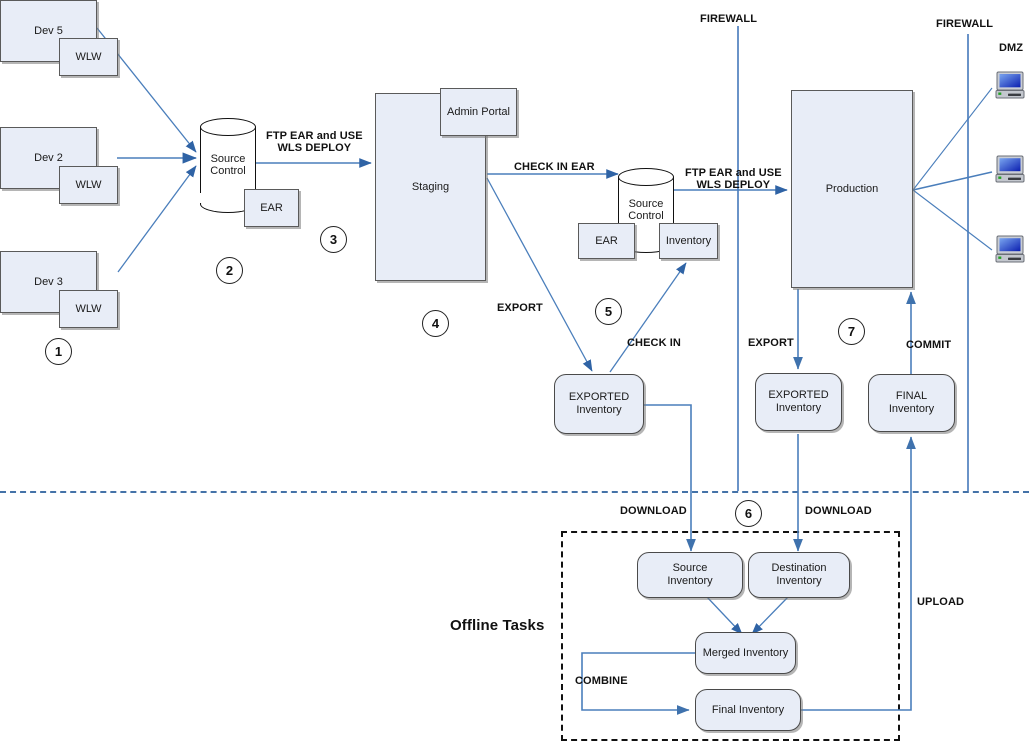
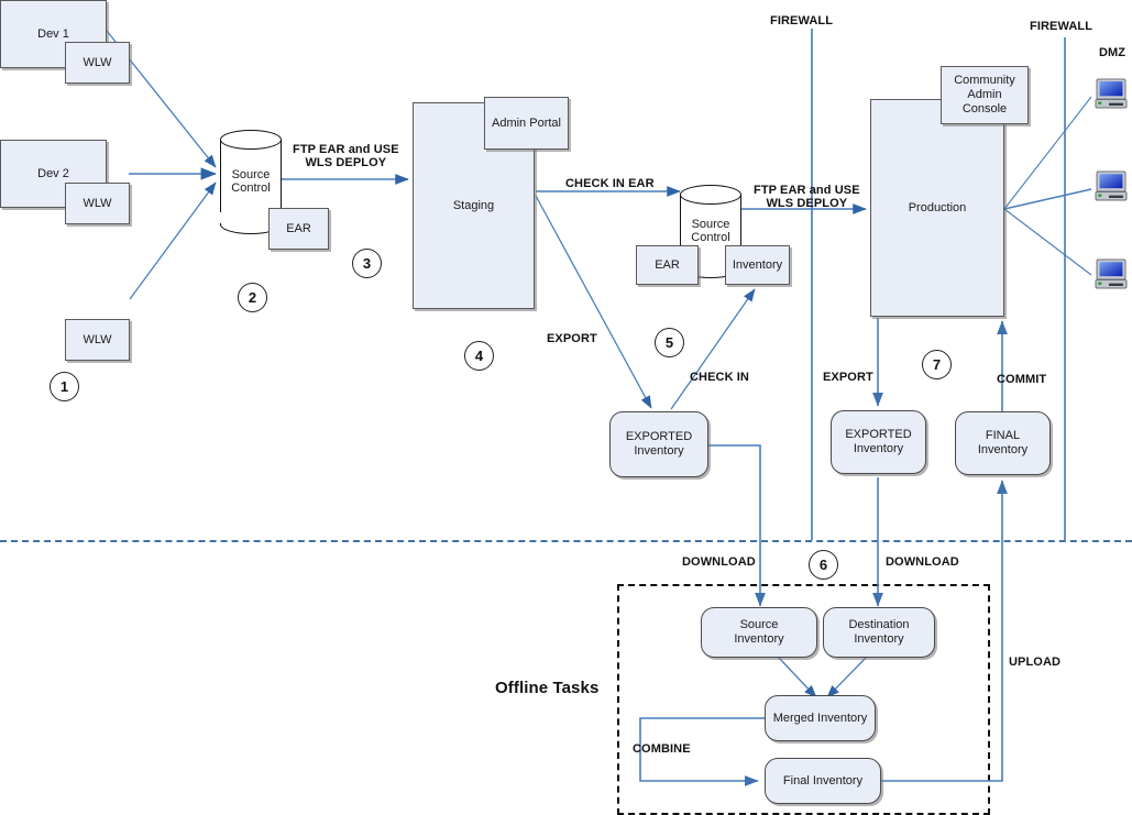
- Dev 5
+ Dev 1
  WLW
  Dev 2
  WLW
- Dev 3
  WLW
  Source Control
  EAR
  Staging
  Admin Portal
  Source Control
  EAR
  Inventory
  Production
+ Community
+ Admin
+ Console
  EXPORTED
  Inventory
  EXPORTED
  Inventory
  FINAL
  Inventory
  Source
  Inventory
  Destination
  Inventory
  Merged Inventory
  Final Inventory
  FIREWALL
  FIREWALL
  DMZ
  Offline Tasks
  FTP EAR and USE
  WLS DEPLOY
  CHECK IN EAR
  FTP EAR and USE
  WLS DEPLOY
  EXPORT
  CHECK IN
  EXPORT
  COMMIT
  DOWNLOAD
  DOWNLOAD
  COMBINE
  UPLOAD
  1
  2
  3
  4
  5
  6
  7
